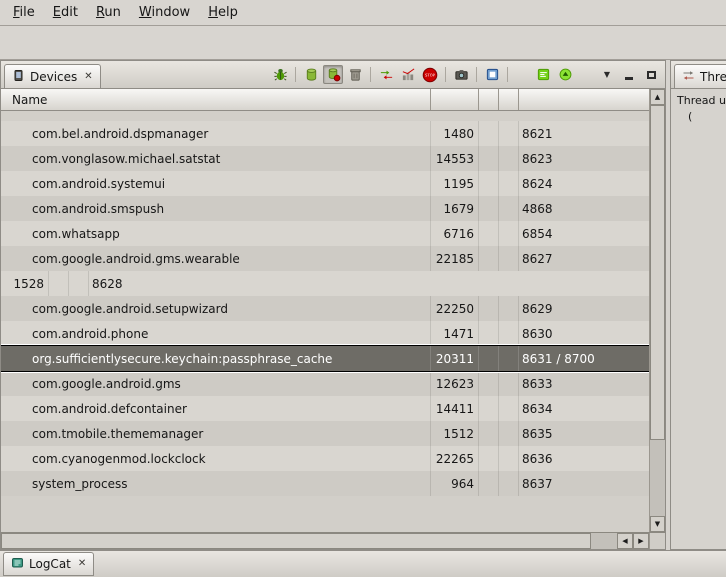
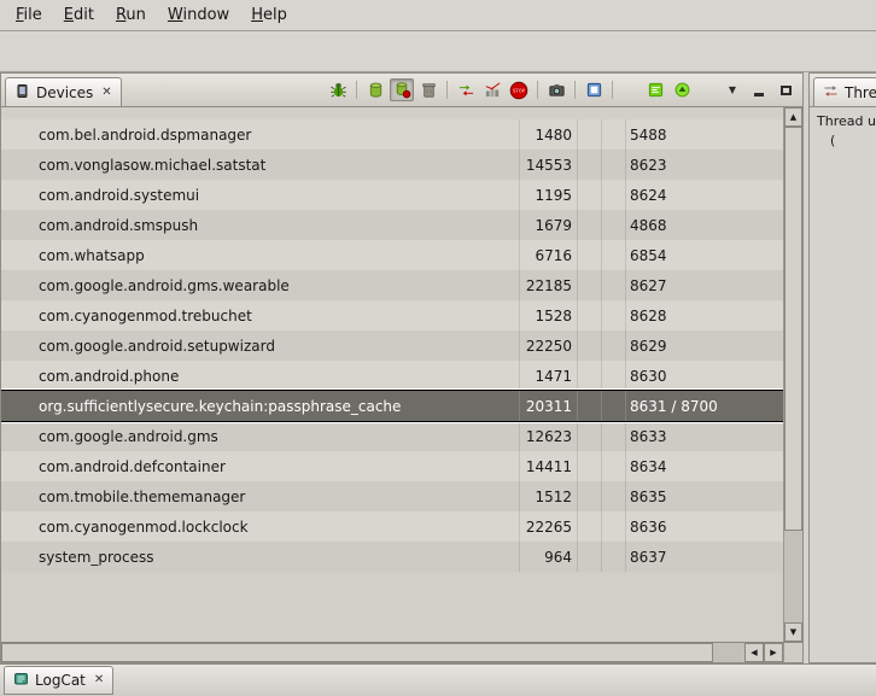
  File
  Edit
  Run
  Window
  Help
  Devices
  ✕
  ▼
- Name
  com.bel.android.dspmanager
  1480
- 8621
+ 5488
  com.vonglasow.michael.satstat
  14553
  8623
  com.android.systemui
  1195
  8624
  com.android.smspush
  1679
  4868
  com.whatsapp
  6716
  6854
  com.google.android.gms.wearable
  22185
  8627
+ com.cyanogenmod.trebuchet
  1528
  8628
  com.google.android.setupwizard
  22250
  8629
  com.android.phone
  1471
  8630
  org.sufficientlysecure.keychain:passphrase_cache
  20311
  8631 / 8700
  com.google.android.gms
  12623
  8633
  com.android.defcontainer
  14411
  8634
  com.tmobile.thememanager
  1512
  8635
  com.cyanogenmod.lockclock
  22265
  8636
  system_process
  964
  8637
  ▲
  ▼
  ◀
  ▶
  Thread u
  (
  LogCat
  ✕
